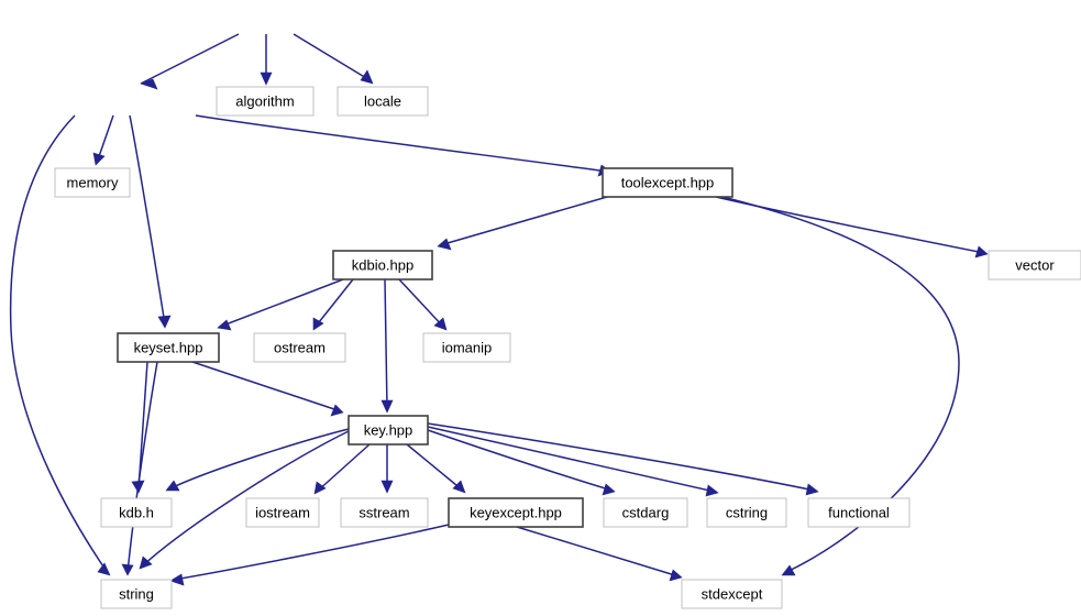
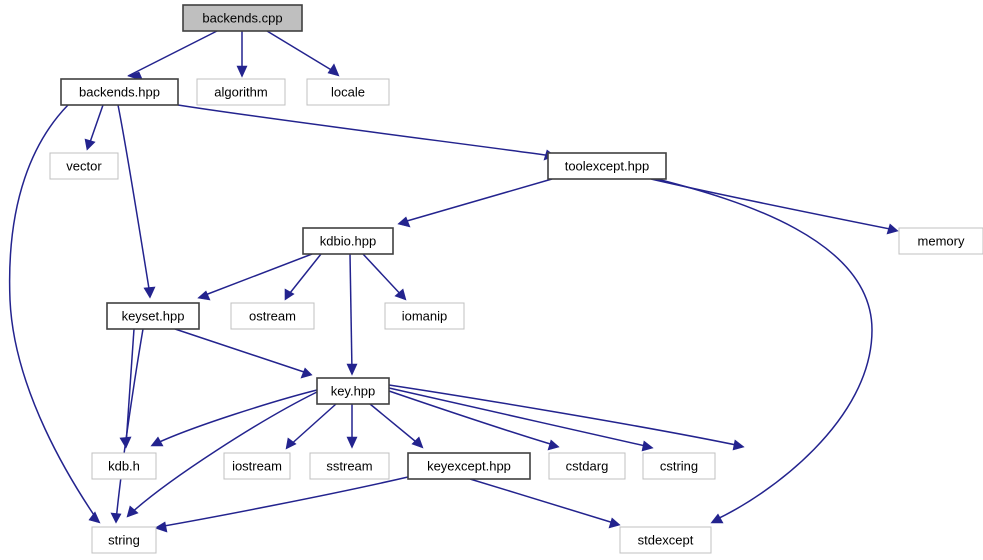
+ backends.cpp
+ backends.hpp
  algorithm
  locale
- memory
+ vector
  toolexcept.hpp
- vector
+ memory
  kdbio.hpp
  keyset.hpp
  ostream
  iomanip
  key.hpp
  kdb.h
  iostream
  sstream
  keyexcept.hpp
  cstdarg
  cstring
- functional
  string
  stdexcept
